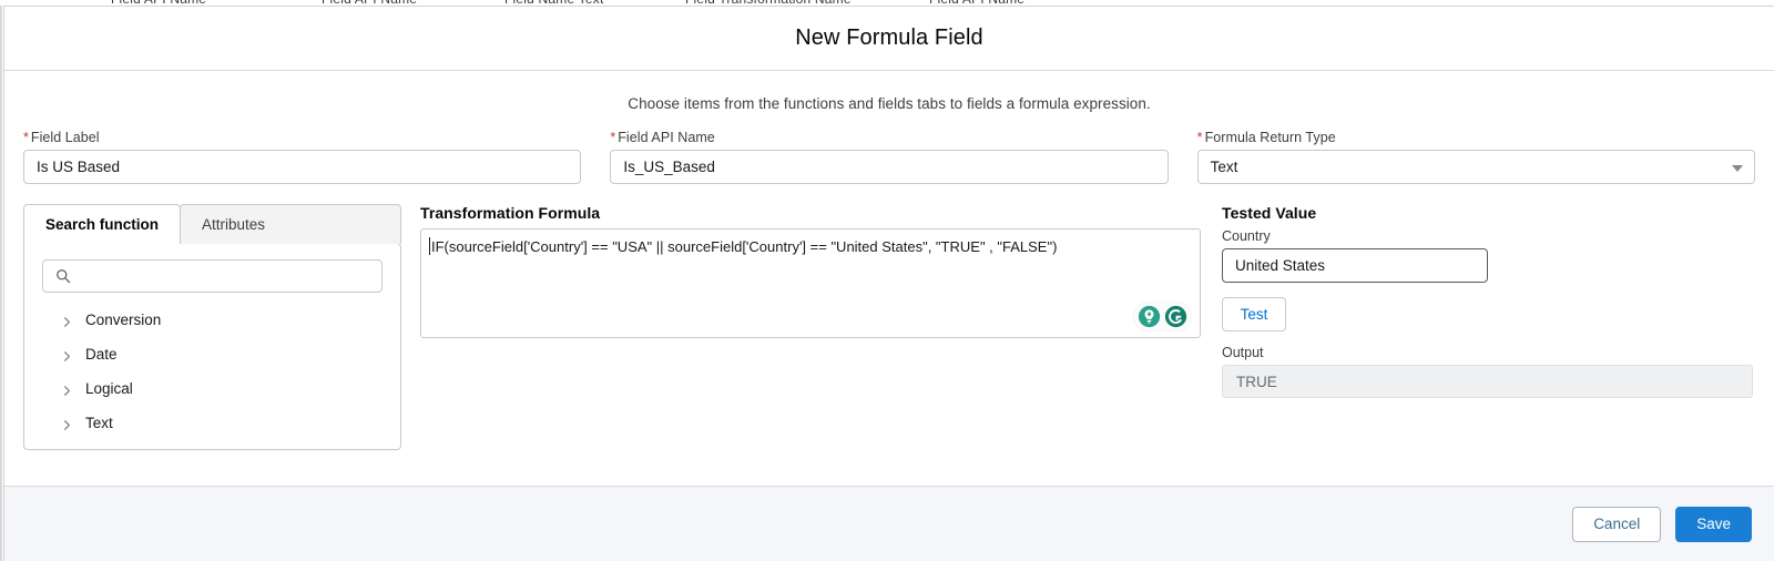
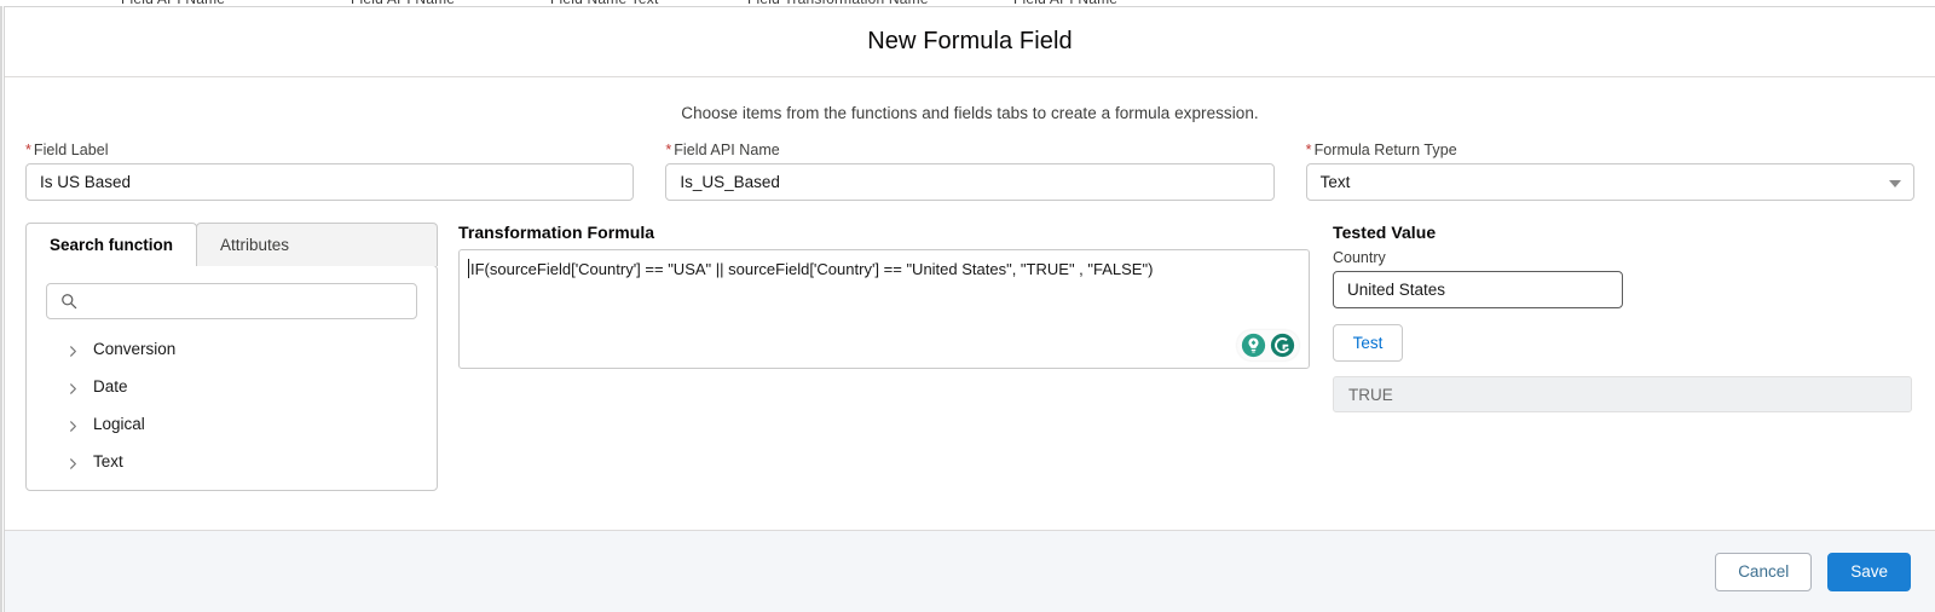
  New Formula Field
- Choose items from the functions and fields tabs to fields a formula expression.
+ Choose items from the functions and fields tabs to create a formula expression.
  * Field Label
  Is US Based
  * Field API Name
  Is_US_Based
  * Formula Return Type
  Text
  Search function
  Attributes
  Conversion
  Date
  Logical
  Text
  Transformation Formula
  IF(sourceField['Country'] == "USA" || sourceField['Country'] == "United States", "TRUE" , "FALSE")
  Tested Value
  Country
  United States
  Test
- Output
  TRUE
  Cancel
  Save
